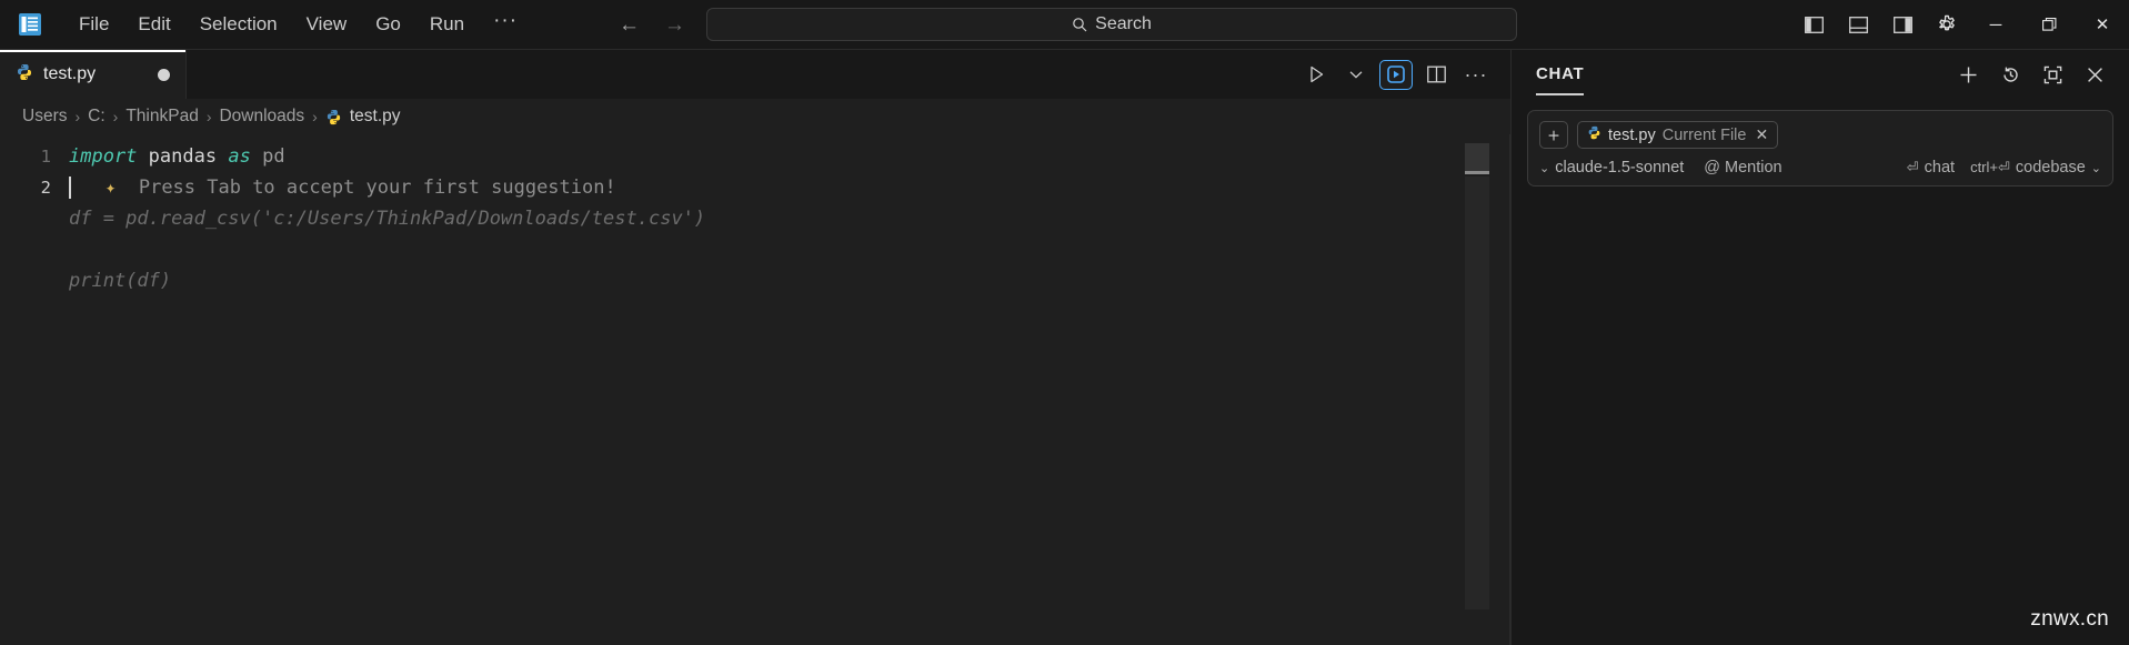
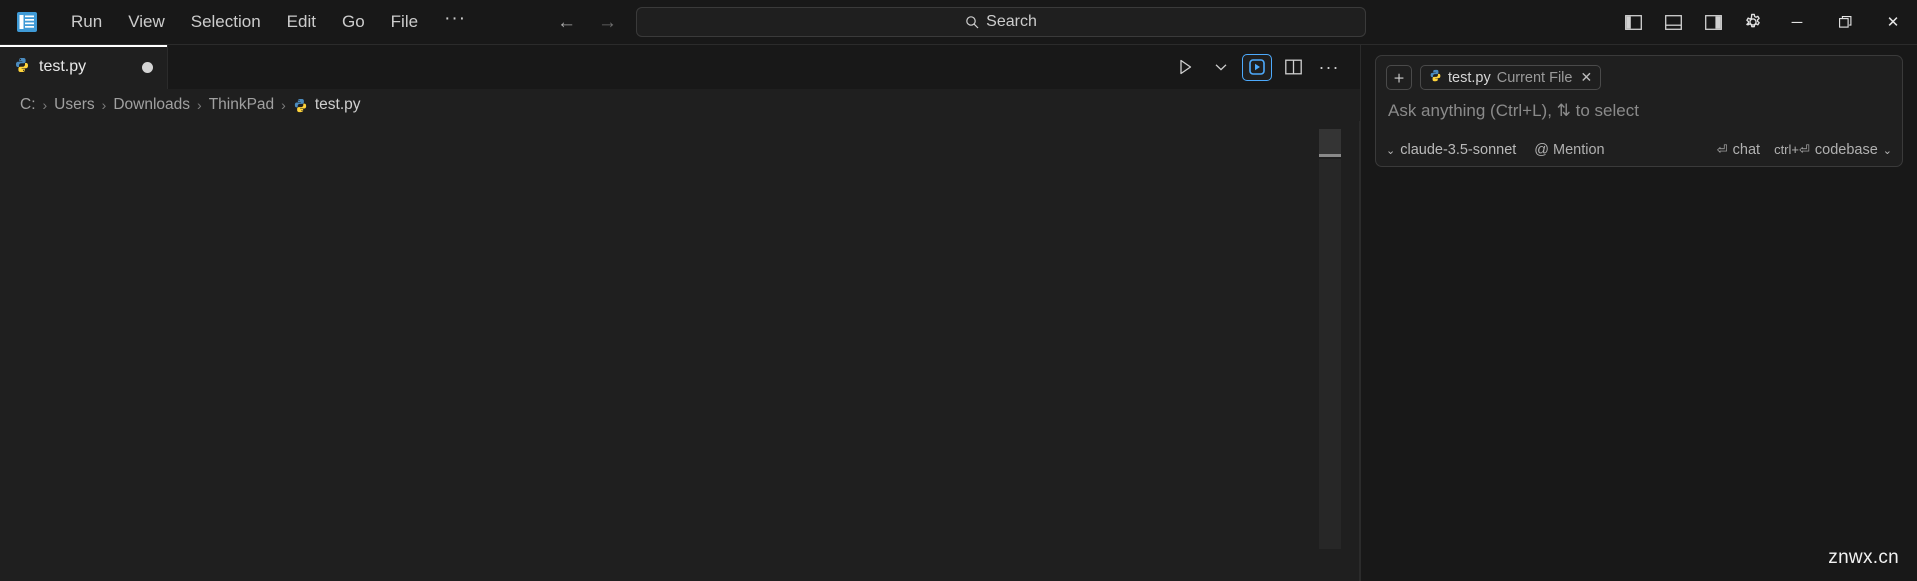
- File
+ Run
- Edit
+ View
  Selection
- View
+ Edit
  Go
- Run
+ File
  ···
  ←
  →
  Search
  ─
  ✕
  test.py
  ···
- Users
+ C:
  ›
- C:
+ Users
  ›
- ThinkPad
+ Downloads
  ›
- Downloads
+ ThinkPad
  ›
  test.py
- 1
- import
- pandas
- as
- pd
- 2
- ✦
- Press Tab to accept your first suggestion!
- df = pd.read_csv('c:/Users/ThinkPad/Downloads/test.csv')
- print(df)
- CHAT
  ＋
  test.py
  Current File
  ✕
+ Ask anything (Ctrl+L), ⇅ to select
  ⌄
- claude-1.5-sonnet
+ claude-3.5-sonnet
  @
  Mention
  ⏎
  chat
  ctrl+⏎
  codebase
  ⌄
  znwx.cn
